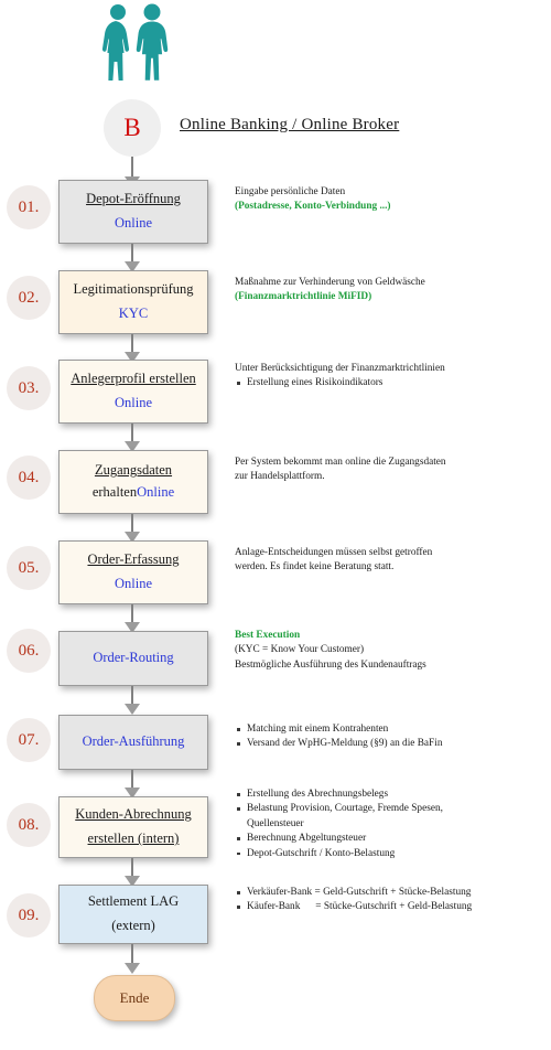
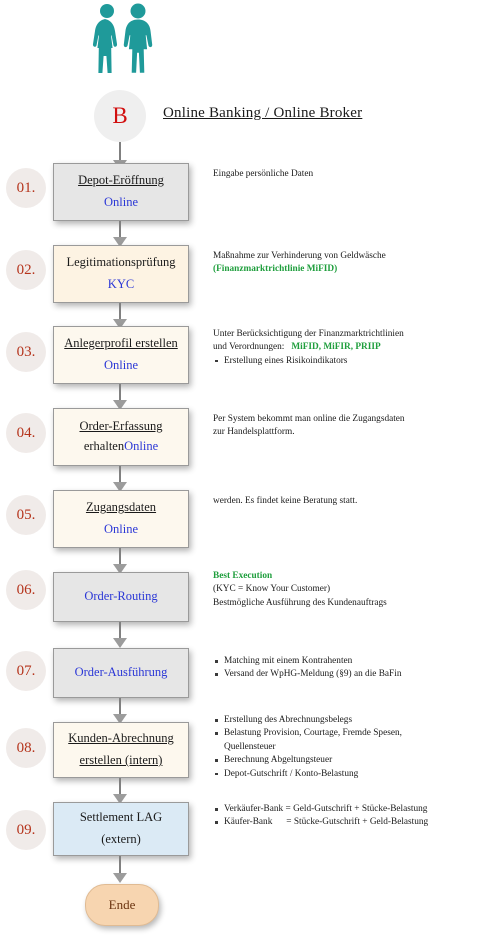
  B
  Online Banking / Online Broker
  01.
  Depot-Eröffnung
  Online
  Eingabe persönliche Daten
- (Postadresse, Konto-Verbindung ...)
  02.
  Legitimationsprüfung
  KYC
  Maßnahme zur Verhinderung von Geldwäsche
  (Finanzmarktrichtlinie MiFID)
  03.
  Anlegerprofil erstellen
  Online
  Unter Berücksichtigung der Finanzmarktrichtlinien
+ und Verordnungen: MiFID, MiFIR, PRIIP
  Erstellung eines Risikoindikators
  04.
- Zugangsdaten
+ Order-Erfassung
  erhaltenOnline
  Per System bekommt man online die Zugangsdaten
  zur Handelsplattform.
  05.
- Order-Erfassung
+ Zugangsdaten
  Online
- Anlage-Entscheidungen müssen selbst getroffen
  werden. Es findet keine Beratung statt.
  06.
  Order-Routing
  Best Execution
  (KYC = Know Your Customer)
  Bestmögliche Ausführung des Kundenauftrags
  07.
  Order-Ausführung
  Matching mit einem Kontrahenten
  Versand der WpHG-Meldung (§9) an die BaFin
  08.
  Kunden-Abrechnung
  erstellen (intern)
  Erstellung des Abrechnungsbelegs
  Belastung Provision, Courtage, Fremde Spesen,
  Quellensteuer
  Berechnung Abgeltungsteuer
  Depot-Gutschrift / Konto-Belastung
  09.
  Settlement LAG
  (extern)
  Verkäufer-Bank = Geld-Gutschrift + Stücke-Belastung
  Käufer-Bank = Stücke-Gutschrift + Geld-Belastung
  Ende
